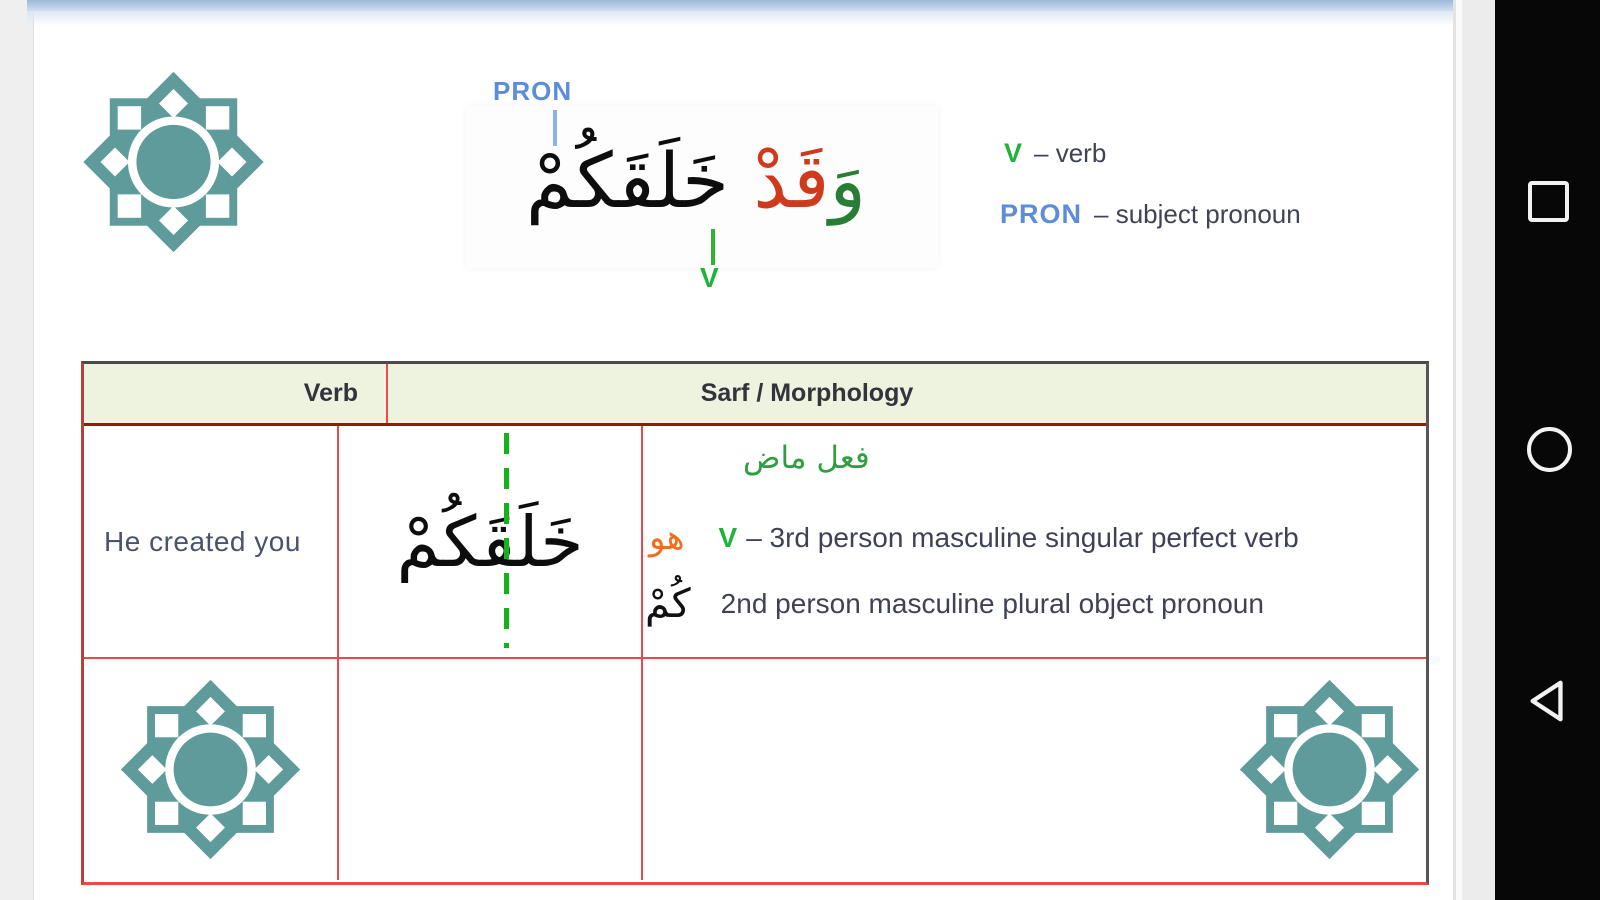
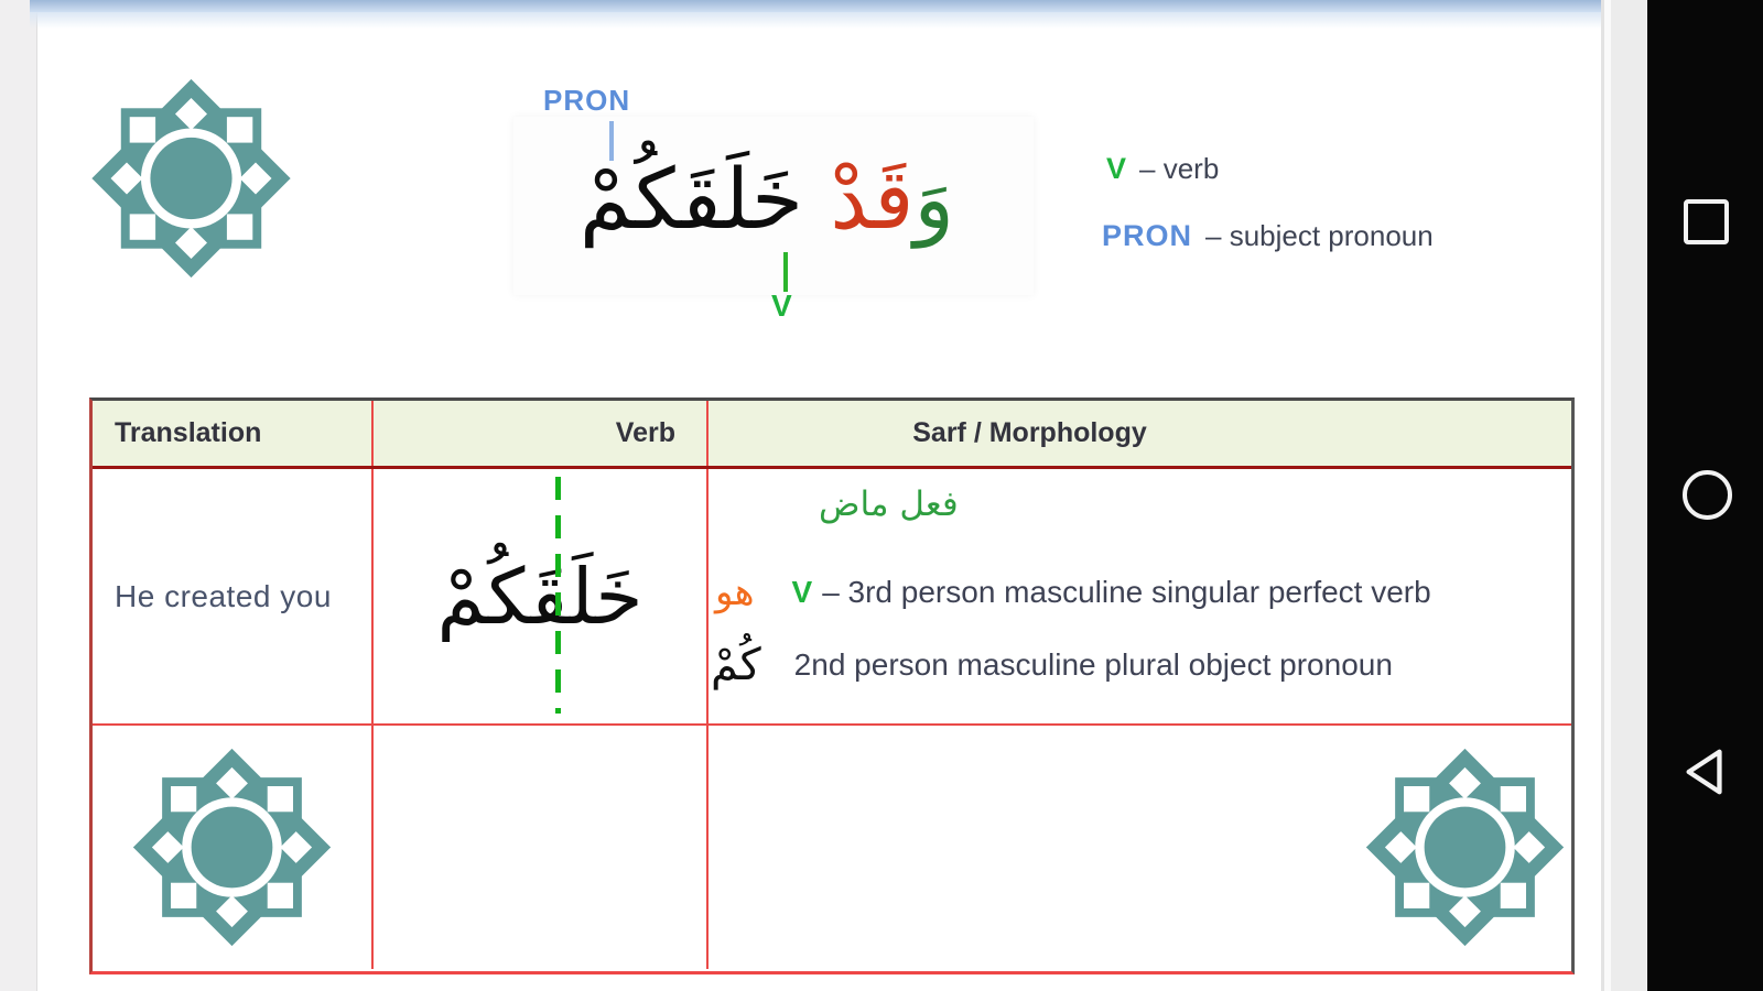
  PRON
  وَقَدْ خَلَقَكُمْ
  V
  V
  – verb
  PRON
  – subject pronoun
+ Translation
  Verb
  Sarf / Morphology
  He created you
  خَلَقَكُمْ
  فعل ماض
  هو
  V
  – 3rd person masculine singular perfect verb
  كُمْ
  2nd person masculine plural object pronoun
